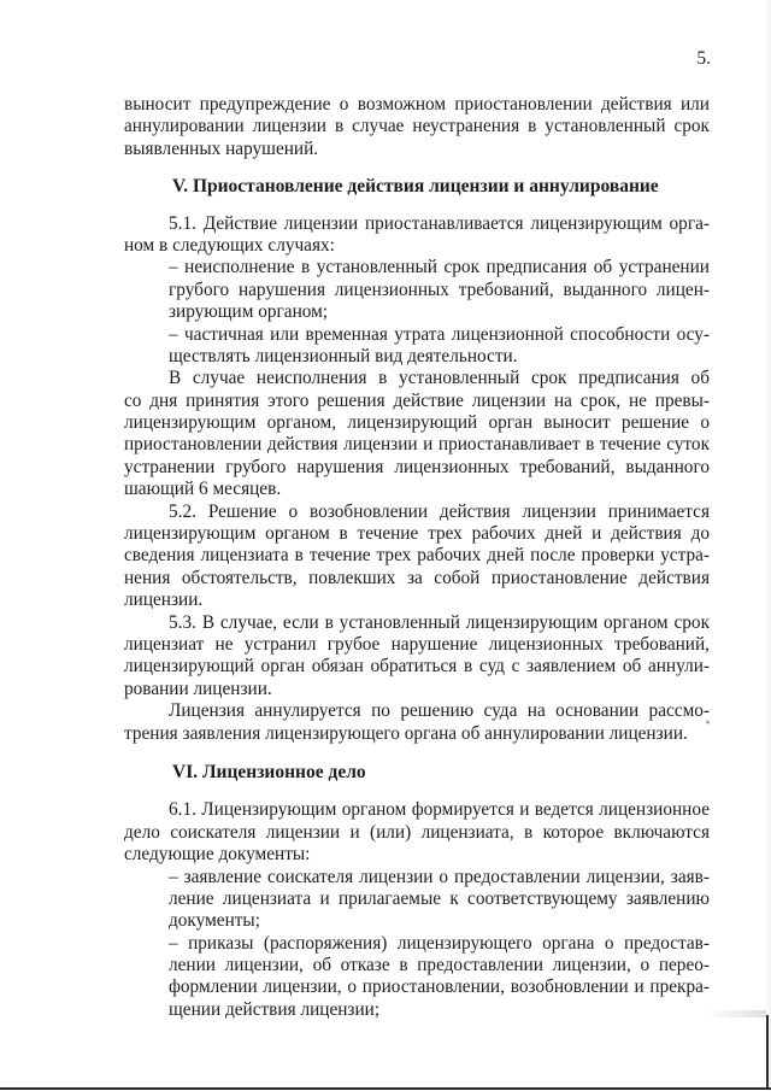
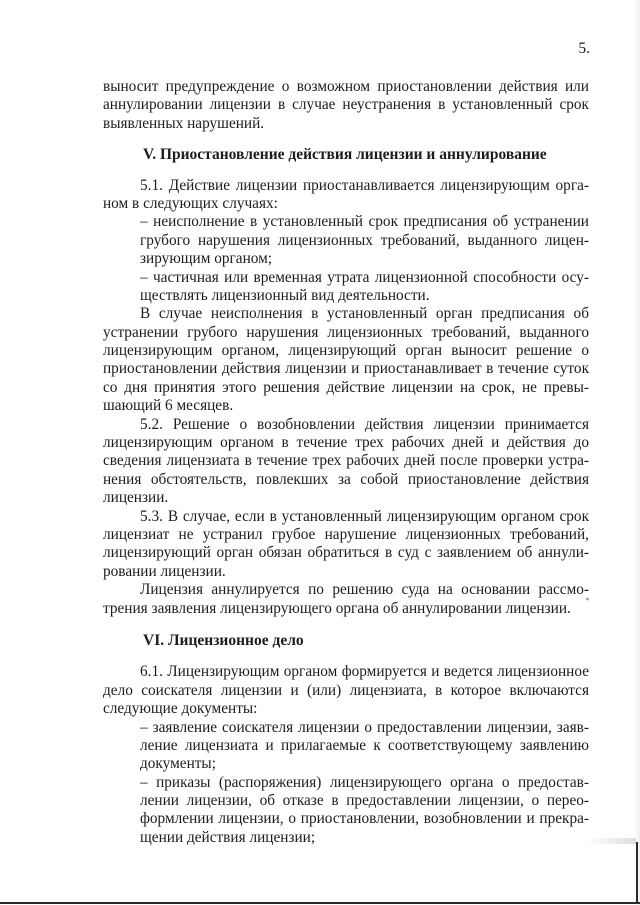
  5.
  выносит предупреждение о возможном приостановлении действия или
  аннулировании лицензии в случае неустранения в установленный срок
  выявленных нарушений.
  V. Приостановление действия лицензии и аннулирование
  5.1. Действие лицензии приостанавливается лицензирующим орга-
  ном в следующих случаях:
  – неисполнение в установленный срок предписания об устранении
  грубого нарушения лицензионных требований, выданного лицен-
  зирующим органом;
  – частичная или временная утрата лицензионной способности осу-
  ществлять лицензионный вид деятельности.
- В случае неисполнения в установленный срок предписания об
+ В случае неисполнения в установленный орган предписания об
- со дня принятия этого решения действие лицензии на срок, не превы-
+ устранении грубого нарушения лицензионных требований, выданного
  лицензирующим органом, лицензирующий орган выносит решение о
  приостановлении действия лицензии и приостанавливает в течение суток
- устранении грубого нарушения лицензионных требований, выданного
+ со дня принятия этого решения действие лицензии на срок, не превы-
  шающий 6 месяцев.
  5.2. Решение о возобновлении действия лицензии принимается
  лицензирующим органом в течение трех рабочих дней и действия до
  сведения лицензиата в течение трех рабочих дней после проверки устра-
  нения обстоятельств, повлекших за собой приостановление действия
  лицензии.
  5.3. В случае, если в установленный лицензирующим органом срок
  лицензиат не устранил грубое нарушение лицензионных требований,
  лицензирующий орган обязан обратиться в суд с заявлением об аннули-
  ровании лицензии.
  Лицензия аннулируется по решению суда на основании рассмо-
  трения заявления лицензирующего органа об аннулировании лицензии.
  VI. Лицензионное дело
  6.1. Лицензирующим органом формируется и ведется лицензионное
  дело соискателя лицензии и (или) лицензиата, в которое включаются
  следующие документы:
  – заявление соискателя лицензии о предоставлении лицензии, заяв-
  ление лицензиата и прилагаемые к соответствующему заявлению
  документы;
  – приказы (распоряжения) лицензирующего органа о предостав-
  лении лицензии, об отказе в предоставлении лицензии, о перео-
  формлении лицензии, о приостановлении, возобновлении и прекра-
  щении действия лицензии;
